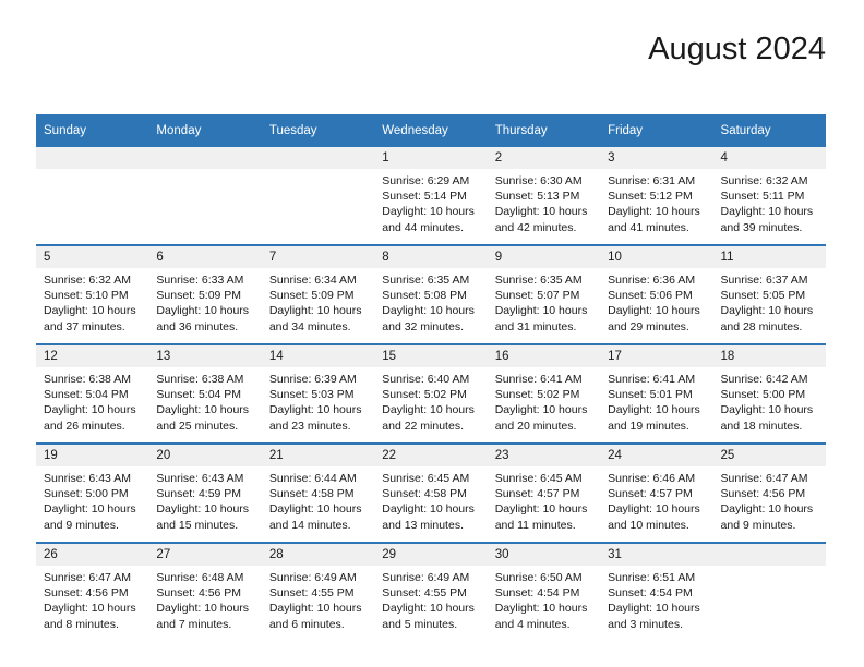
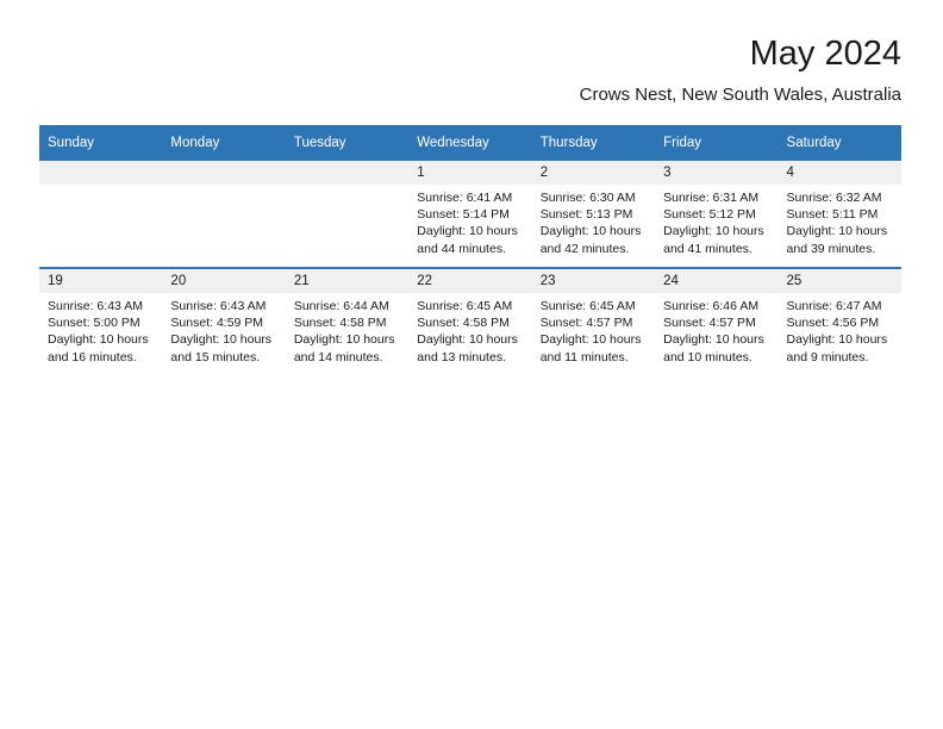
- August 2024
+ May 2024
+ Crows Nest, New South Wales, Australia
  Sunday	Monday	Tuesday	Wednesday	Thursday	Friday	Saturday
- 			1Sunrise: 6:29 AMSunset: 5:14 PMDaylight: 10 hoursand 44 minutes.	2Sunrise: 6:30 AMSunset: 5:13 PMDaylight: 10 hoursand 42 minutes.	3Sunrise: 6:31 AMSunset: 5:12 PMDaylight: 10 hoursand 41 minutes.	4Sunrise: 6:32 AMSunset: 5:11 PMDaylight: 10 hoursand 39 minutes.
+ 			1Sunrise: 6:41 AMSunset: 5:14 PMDaylight: 10 hoursand 44 minutes.	2Sunrise: 6:30 AMSunset: 5:13 PMDaylight: 10 hoursand 42 minutes.	3Sunrise: 6:31 AMSunset: 5:12 PMDaylight: 10 hoursand 41 minutes.	4Sunrise: 6:32 AMSunset: 5:11 PMDaylight: 10 hoursand 39 minutes.
- 5Sunrise: 6:32 AMSunset: 5:10 PMDaylight: 10 hoursand 37 minutes.	6Sunrise: 6:33 AMSunset: 5:09 PMDaylight: 10 hoursand 36 minutes.	7Sunrise: 6:34 AMSunset: 5:09 PMDaylight: 10 hoursand 34 minutes.	8Sunrise: 6:35 AMSunset: 5:08 PMDaylight: 10 hoursand 32 minutes.	9Sunrise: 6:35 AMSunset: 5:07 PMDaylight: 10 hoursand 31 minutes.	10Sunrise: 6:36 AMSunset: 5:06 PMDaylight: 10 hoursand 29 minutes.	11Sunrise: 6:37 AMSunset: 5:05 PMDaylight: 10 hoursand 28 minutes.
- 12Sunrise: 6:38 AMSunset: 5:04 PMDaylight: 10 hoursand 26 minutes.	13Sunrise: 6:38 AMSunset: 5:04 PMDaylight: 10 hoursand 25 minutes.	14Sunrise: 6:39 AMSunset: 5:03 PMDaylight: 10 hoursand 23 minutes.	15Sunrise: 6:40 AMSunset: 5:02 PMDaylight: 10 hoursand 22 minutes.	16Sunrise: 6:41 AMSunset: 5:02 PMDaylight: 10 hoursand 20 minutes.	17Sunrise: 6:41 AMSunset: 5:01 PMDaylight: 10 hoursand 19 minutes.	18Sunrise: 6:42 AMSunset: 5:00 PMDaylight: 10 hoursand 18 minutes.
- 19Sunrise: 6:43 AMSunset: 5:00 PMDaylight: 10 hoursand 9 minutes.	20Sunrise: 6:43 AMSunset: 4:59 PMDaylight: 10 hoursand 15 minutes.	21Sunrise: 6:44 AMSunset: 4:58 PMDaylight: 10 hoursand 14 minutes.	22Sunrise: 6:45 AMSunset: 4:58 PMDaylight: 10 hoursand 13 minutes.	23Sunrise: 6:45 AMSunset: 4:57 PMDaylight: 10 hoursand 11 minutes.	24Sunrise: 6:46 AMSunset: 4:57 PMDaylight: 10 hoursand 10 minutes.	25Sunrise: 6:47 AMSunset: 4:56 PMDaylight: 10 hoursand 9 minutes.
+ 19Sunrise: 6:43 AMSunset: 5:00 PMDaylight: 10 hoursand 16 minutes.	20Sunrise: 6:43 AMSunset: 4:59 PMDaylight: 10 hoursand 15 minutes.	21Sunrise: 6:44 AMSunset: 4:58 PMDaylight: 10 hoursand 14 minutes.	22Sunrise: 6:45 AMSunset: 4:58 PMDaylight: 10 hoursand 13 minutes.	23Sunrise: 6:45 AMSunset: 4:57 PMDaylight: 10 hoursand 11 minutes.	24Sunrise: 6:46 AMSunset: 4:57 PMDaylight: 10 hoursand 10 minutes.	25Sunrise: 6:47 AMSunset: 4:56 PMDaylight: 10 hoursand 9 minutes.
- 26Sunrise: 6:47 AMSunset: 4:56 PMDaylight: 10 hoursand 8 minutes.	27Sunrise: 6:48 AMSunset: 4:56 PMDaylight: 10 hoursand 7 minutes.	28Sunrise: 6:49 AMSunset: 4:55 PMDaylight: 10 hoursand 6 minutes.	29Sunrise: 6:49 AMSunset: 4:55 PMDaylight: 10 hoursand 5 minutes.	30Sunrise: 6:50 AMSunset: 4:54 PMDaylight: 10 hoursand 4 minutes.	31Sunrise: 6:51 AMSunset: 4:54 PMDaylight: 10 hoursand 3 minutes.
